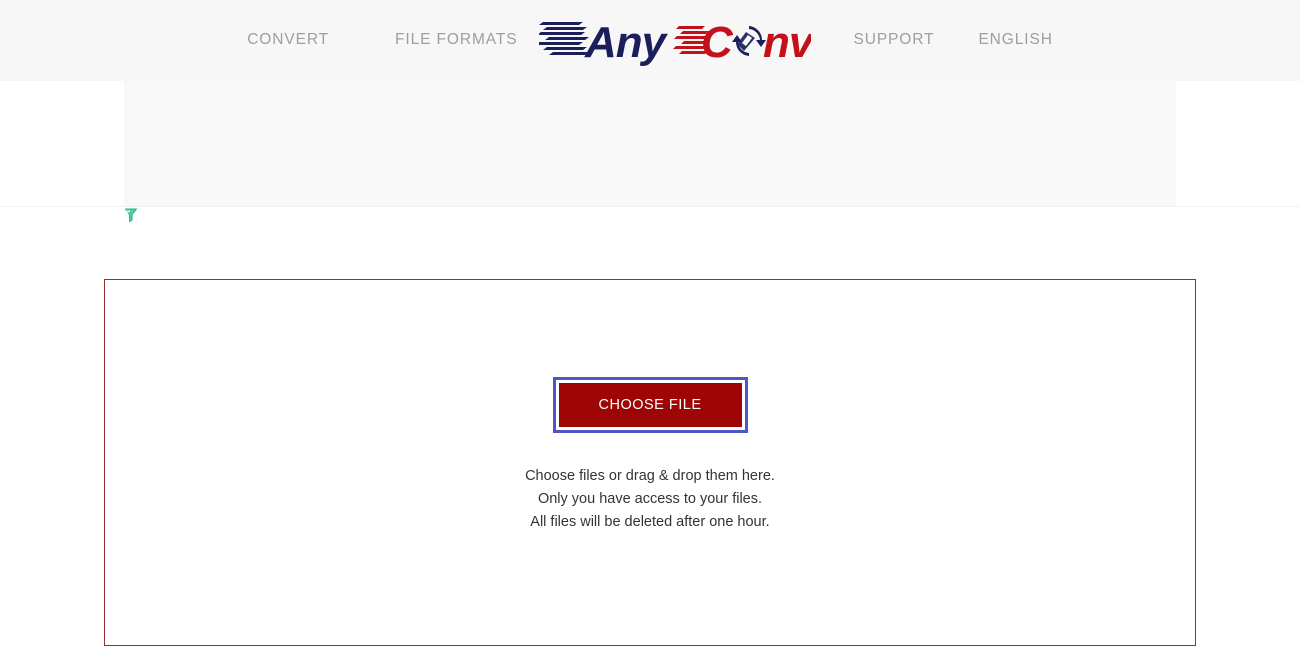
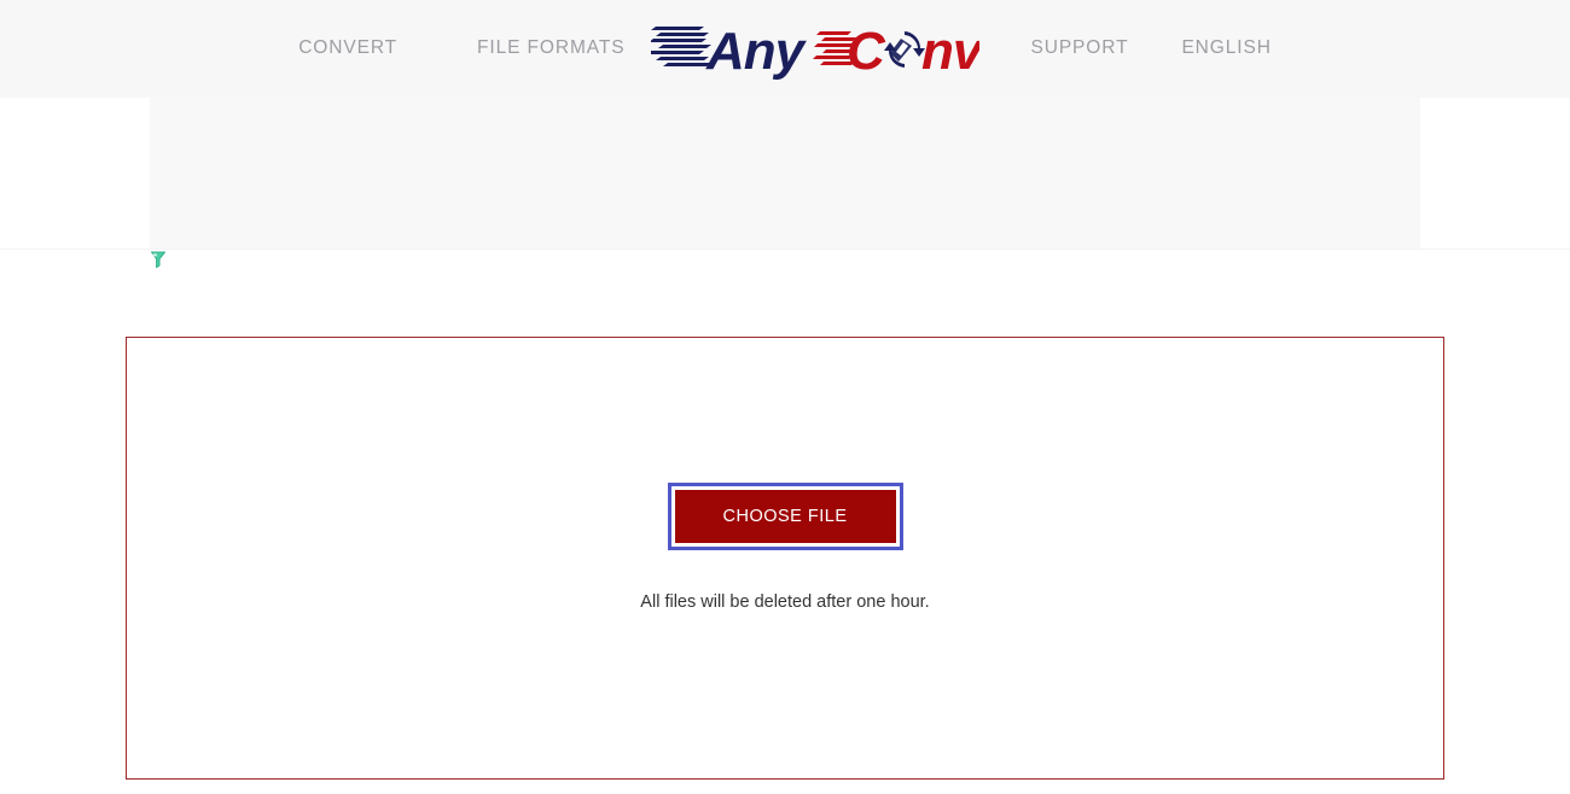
  CONVERT
  FILE FORMATS
  Any
  C
  nv
  SUPPORT
  ENGLISH
  CHOOSE FILE
- Choose files or drag & drop them here.
- Only you have access to your files.
  All files will be deleted after one hour.
